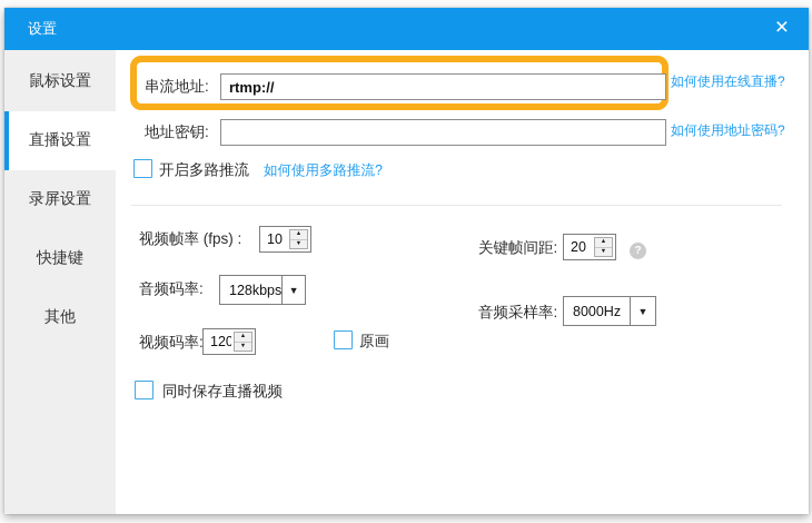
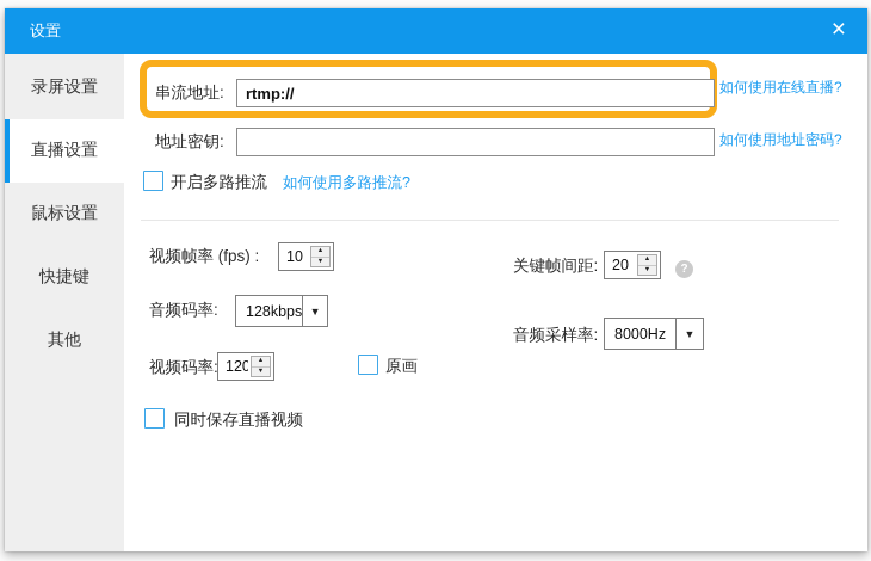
  设置
  ×
- 鼠标设置
+ 录屏设置
  直播设置
- 录屏设置
+ 鼠标设置
  快捷键
  其他
  串流地址:
  rtmp://
  如何使用在线直播?
  地址密钥:
  如何使用地址密码?
  开启多路推流
  如何使用多路推流?
  视频帧率 (fps) :
  10
  关键帧间距:
  20
  ?
  音频码率:
  128kbps
  ▼
  音频采样率:
  8000Hz
  ▼
  视频码率:
  120
  原画
  同时保存直播视频
